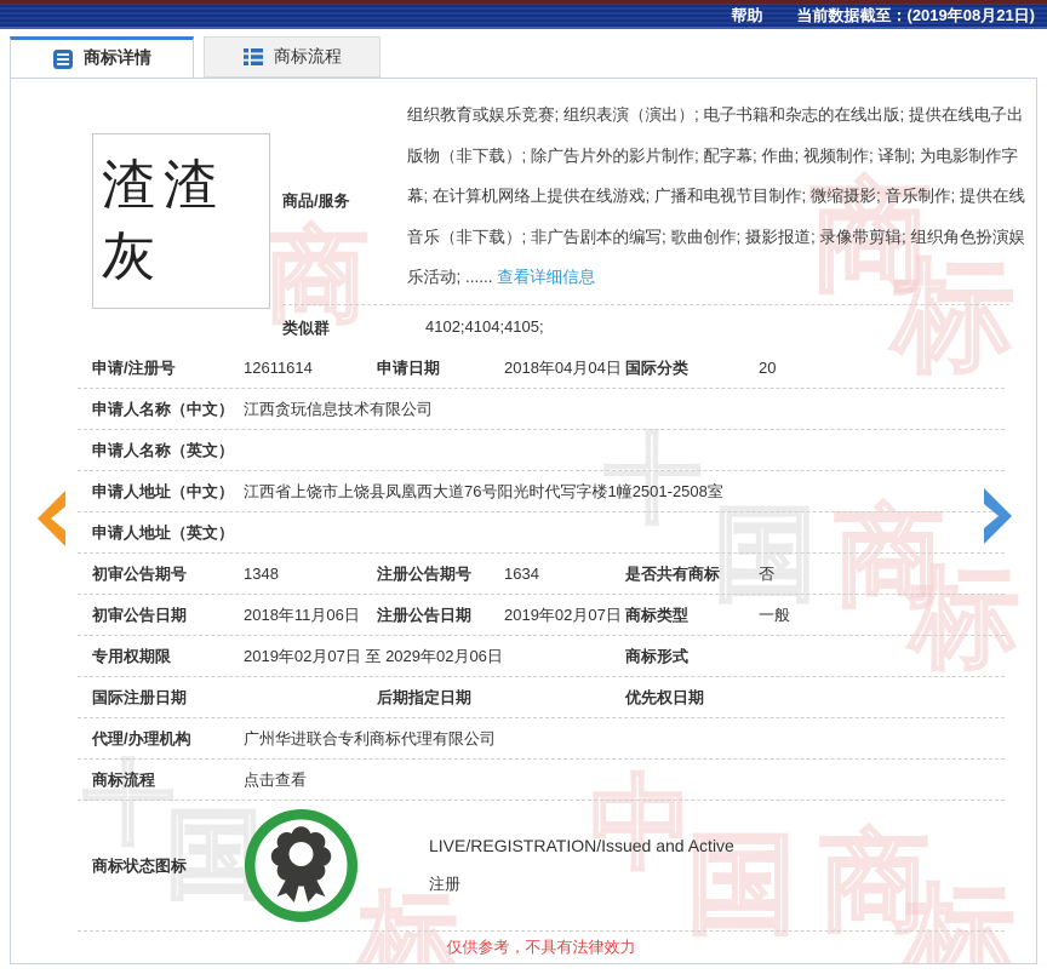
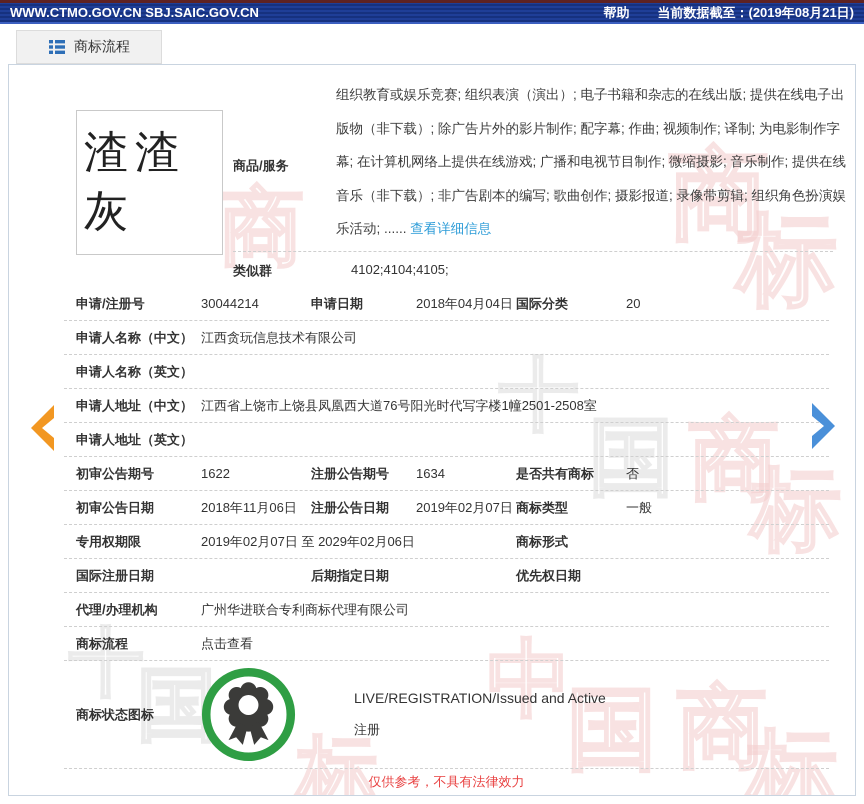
+ WWW.CTMO.GOV.CN SBJ.SAIC.GOV.CN
  帮助
  当前数据截至：(2019年08月21日)
- 商标详情
  商标流程
  商
  商
  标
  十
  国
  商
  标
  十
  国
  中
  国
  商
  标
  标
  渣渣灰
  商品/服务
  组织教育或娱乐竞赛; 组织表演（演出）; 电子书籍和杂志的在线出版; 提供在线电子出版物（非下载）; 除广告片外的影片制作; 配字幕; 作曲; 视频制作; 译制; 为电影制作字幕; 在计算机网络上提供在线游戏; 广播和电视节目制作; 微缩摄影; 音乐制作; 提供在线音乐（非下载）; 非广告剧本的编写; 歌曲创作; 摄影报道; 录像带剪辑; 组织角色扮演娱乐活动; ...... 查看详细信息
  类似群
  4102;4104;4105;
  申请/注册号
- 12611614
+ 30044214
  申请日期
  2018年04月04日
  国际分类
  20
  申请人名称（中文）
  江西贪玩信息技术有限公司
  申请人名称（英文）
  申请人地址（中文）
  江西省上饶市上饶县凤凰西大道76号阳光时代写字楼1幢2501-2508室
  申请人地址（英文）
  初审公告期号
- 1348
+ 1622
  注册公告期号
  1634
  是否共有商标
  否
  初审公告日期
  2018年11月06日
  注册公告日期
  2019年02月07日
  商标类型
  一般
  专用权期限
  2019年02月07日 至 2029年02月06日
  商标形式
  国际注册日期
  后期指定日期
  优先权日期
  代理/办理机构
  广州华进联合专利商标代理有限公司
  商标流程
  点击查看
  商标状态图标
  LIVE/REGISTRATION/Issued and Active
  注册
  仅供参考，不具有法律效力
